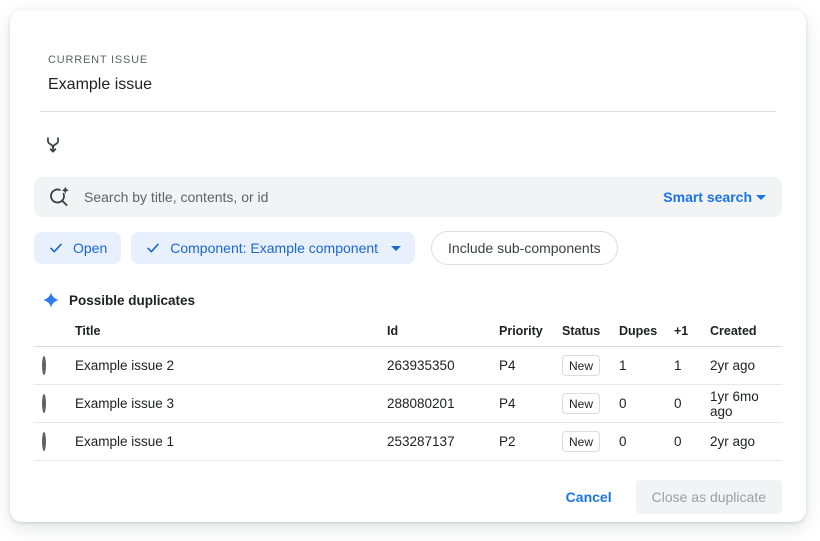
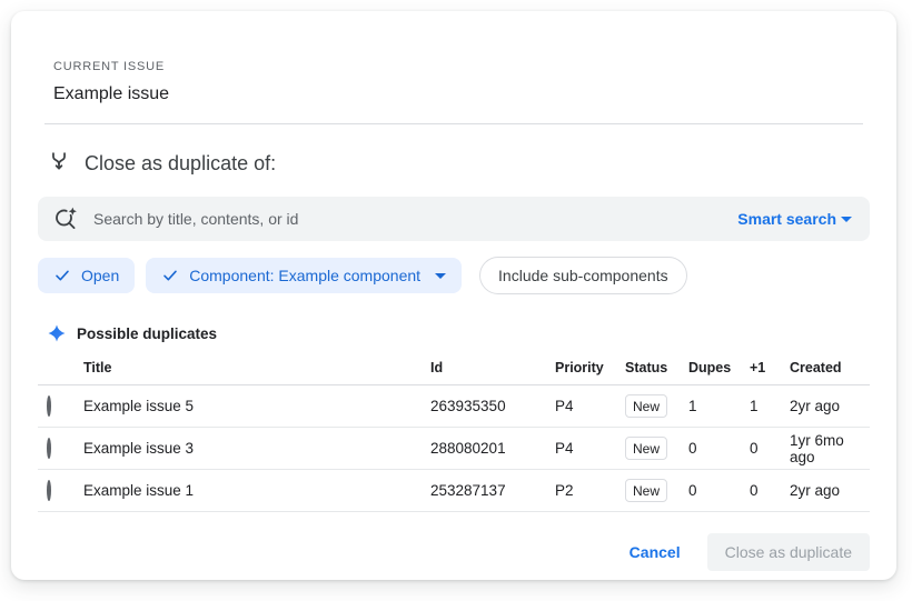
  CURRENT ISSUE
  Example issue
+ Close as duplicate of:
  Search by title, contents, or id
  Smart search
  Open
  Component: Example component
  Include sub-components
  Possible duplicates
  Title
  Id
  Priority
  Status
  Dupes
  +1
  Created
- Example issue 2
+ Example issue 5
  263935350
  P4
  New
  1
  1
  2yr ago
  Example issue 3
  288080201
  P4
  New
  0
  0
  1yr 6mo ago
  Example issue 1
  253287137
  P2
  New
  0
  0
  2yr ago
  Cancel
  Close as duplicate
